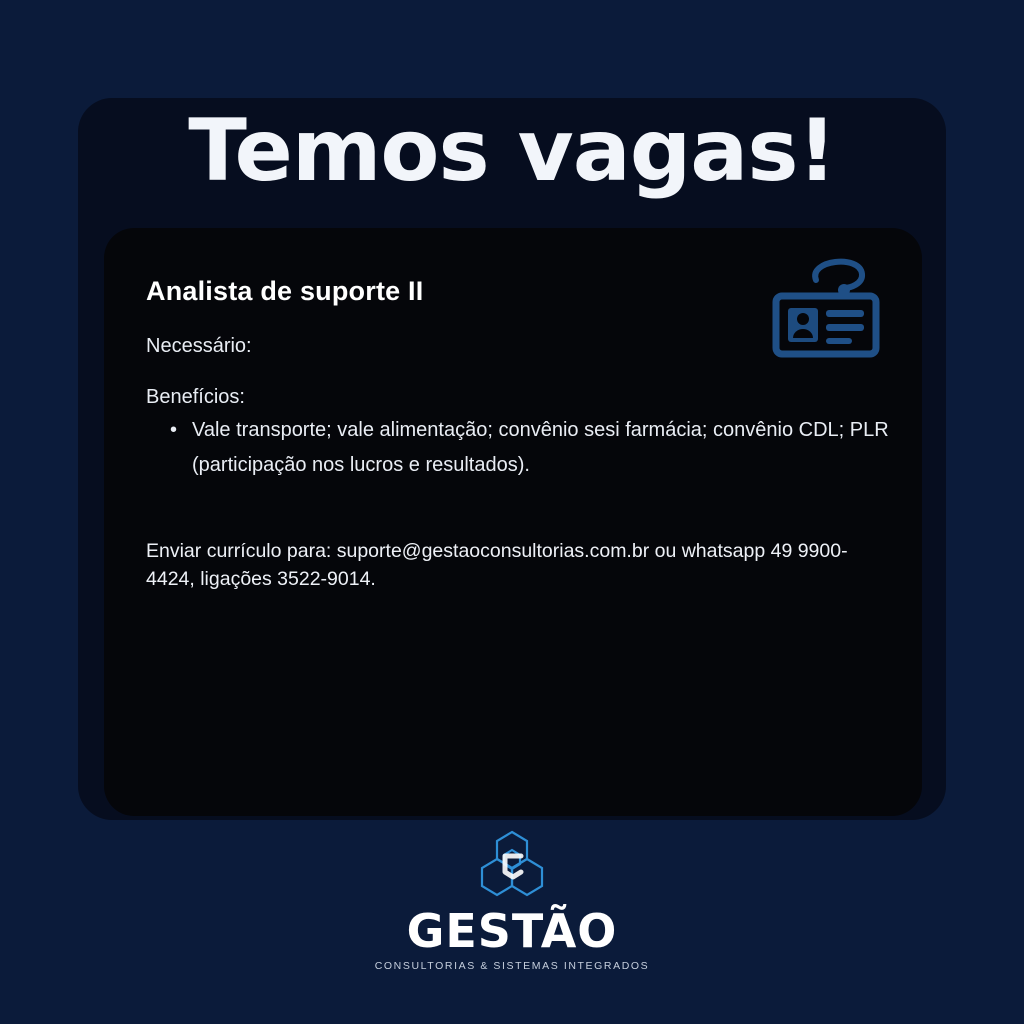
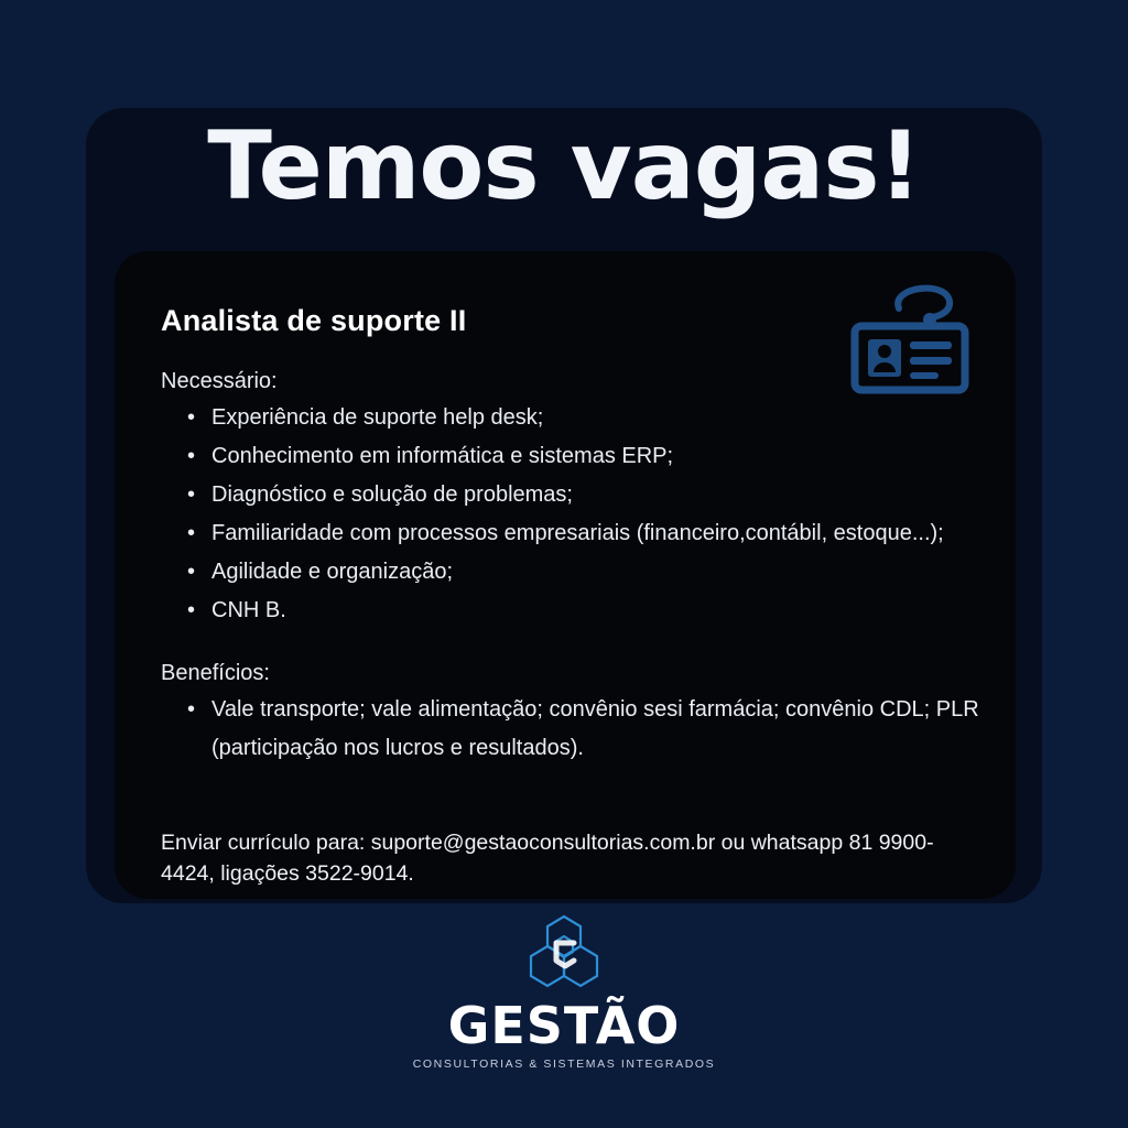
  Temos vagas!
  Analista de suporte II
  Necessário:
+ Experiência de suporte help desk;
+ Conhecimento em informática e sistemas ERP;
+ Diagnóstico e solução de problemas;
+ Familiaridade com processos empresariais (financeiro,contábil, estoque...);
+ Agilidade e organização;
+ CNH B.
  Benefícios:
  Vale transporte; vale alimentação; convênio sesi farmácia; convênio CDL; PLR (participação nos lucros e resultados).
- Enviar currículo para: suporte@gestaoconsultorias.com.br ou whatsapp 49 9900-4424, ligações 3522-9014.
+ Enviar currículo para: suporte@gestaoconsultorias.com.br ou whatsapp 81 9900-4424, ligações 3522-9014.
  GESTÃO
  CONSULTORIAS & SISTEMAS INTEGRADOS
